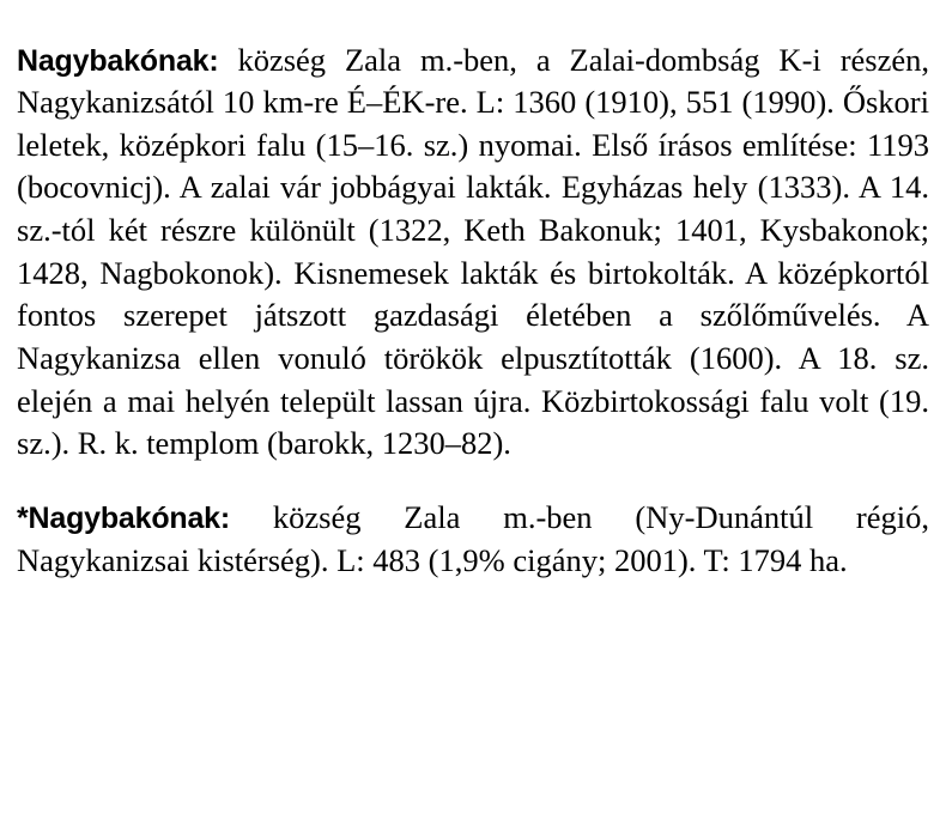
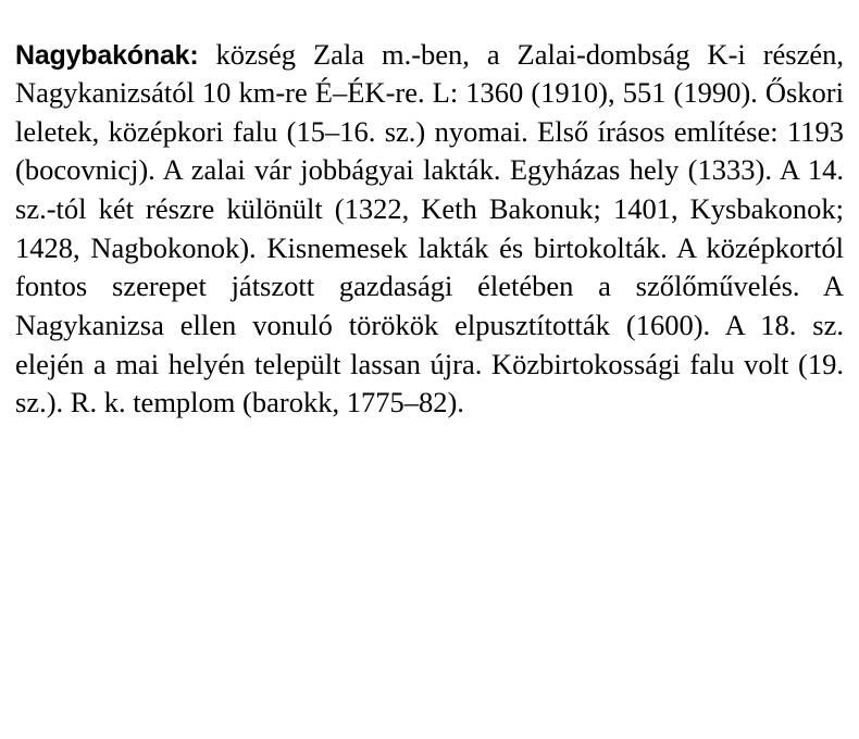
- Nagybakónak: község Zala m.-ben, a Zalai-dombság K-i részén, Nagykanizsától 10 km-re É–ÉK-re. L: 1360 (1910), 551 (1990). Őskori leletek, középkori falu (15–16. sz.) nyomai. Első írásos említése: 1193 (bocovnicj). A zalai vár jobbágyai lakták. Egyházas hely (1333). A 14. sz.-tól két részre különült (1322, Keth Bakonuk; 1401, Kysbakonok; 1428, Nagbokonok). Kisnemesek lakták és birtokolták. A középkortól fontos szerepet játszott gazdasági életében a szőlőművelés. A Nagykanizsa ellen vonuló törökök elpusztították (1600). A 18. sz. elején a mai helyén települt lassan újra. Közbirtokossági falu volt (19. sz.). R. k. templom (barokk, 1230–82).
+ Nagybakónak: község Zala m.-ben, a Zalai-dombság K-i részén, Nagykanizsától 10 km-re É–ÉK-re. L: 1360 (1910), 551 (1990). Őskori leletek, középkori falu (15–16. sz.) nyomai. Első írásos említése: 1193 (bocovnicj). A zalai vár jobbágyai lakták. Egyházas hely (1333). A 14. sz.-tól két részre különült (1322, Keth Bakonuk; 1401, Kysbakonok; 1428, Nagbokonok). Kisnemesek lakták és birtokolták. A középkortól fontos szerepet játszott gazdasági életében a szőlőművelés. A Nagykanizsa ellen vonuló törökök elpusztították (1600). A 18. sz. elején a mai helyén települt lassan újra. Közbirtokossági falu volt (19. sz.). R. k. templom (barokk, 1775–82).
- *Nagybakónak: község Zala m.-ben (Ny-Dunántúl régió, Nagykanizsai kistérség). L: 483 (1,9% cigány; 2001). T: 1794 ha.
